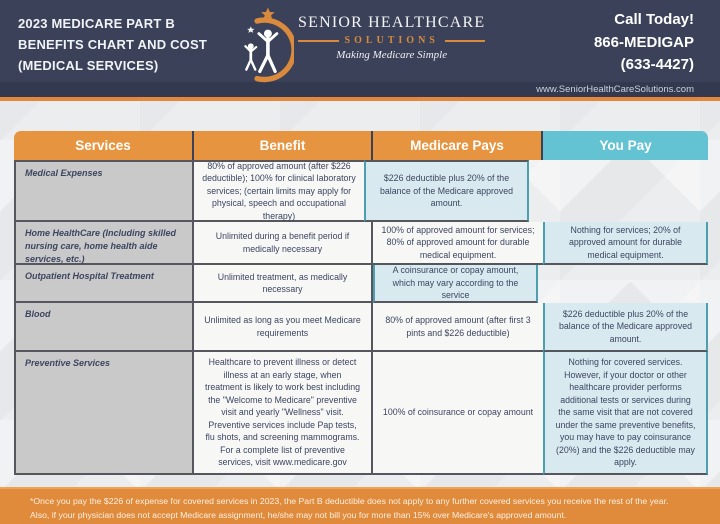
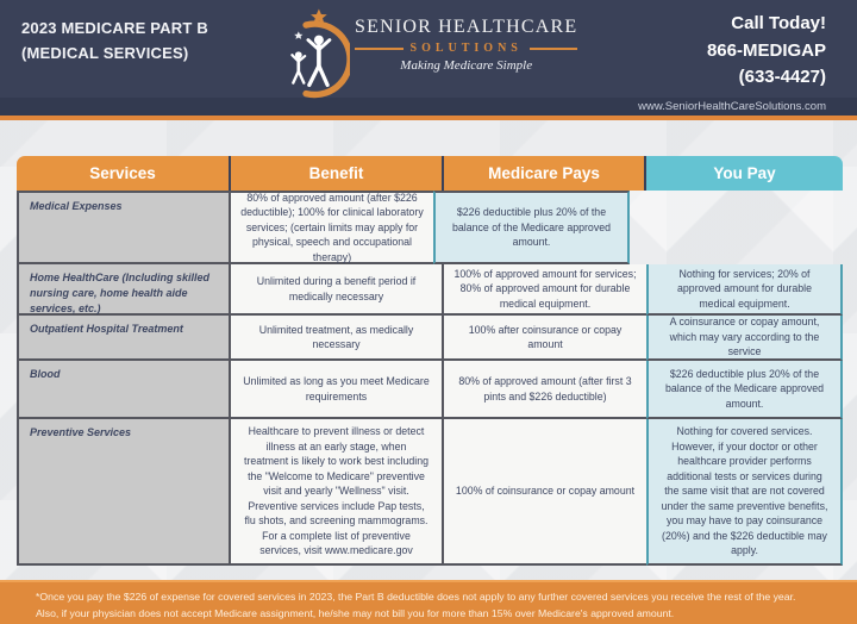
  2023 MEDICARE PART B
- BENEFITS CHART AND COST
  (MEDICAL SERVICES)
  SENIOR HEALTHCARE
  SOLUTIONS
  Making Medicare Simple
  Call Today!
  866-MEDIGAP
  (633-4427)
  www.SeniorHealthCareSolutions.com
  Services
  Benefit
  Medicare Pays
  You Pay
  Medical Expenses
  80% of approved amount (after $226 deductible); 100% for clinical laboratory services; (certain limits may apply for physical, speech and occupational therapy)
  $226 deductible plus 20% of the balance of the Medicare approved amount.
  Home HealthCare (Including skilled nursing care, home health aide services, etc.)
  Unlimited during a benefit period if medically necessary
  100% of approved amount for services; 80% of approved amount for durable medical equipment.
  Nothing for services; 20% of approved amount for durable medical equipment.
  Outpatient Hospital Treatment
  Unlimited treatment, as medically necessary
+ 100% after coinsurance or copay amount
  A coinsurance or copay amount, which may vary according to the service
  Blood
  Unlimited as long as you meet Medicare requirements
  80% of approved amount (after first 3 pints and $226 deductible)
  $226 deductible plus 20% of the balance of the Medicare approved amount.
  Preventive Services
  Healthcare to prevent illness or detect illness at an early stage, when treatment is likely to work best including the "Welcome to Medicare" preventive visit and yearly "Wellness" visit. Preventive services include Pap tests, flu shots, and screening mammograms. For a complete list of preventive services, visit www.medicare.gov
  100% of coinsurance or copay amount
  Nothing for covered services. However, if your doctor or other healthcare provider performs additional tests or services during the same visit that are not covered under the same preventive benefits, you may have to pay coinsurance (20%) and the $226 deductible may apply.
  *Once you pay the $226 of expense for covered services in 2023, the Part B deductible does not apply to any further covered services you receive the rest of the year.
  Also, if your physician does not accept Medicare assignment, he/she may not bill you for more than 15% over Medicare's approved amount.
